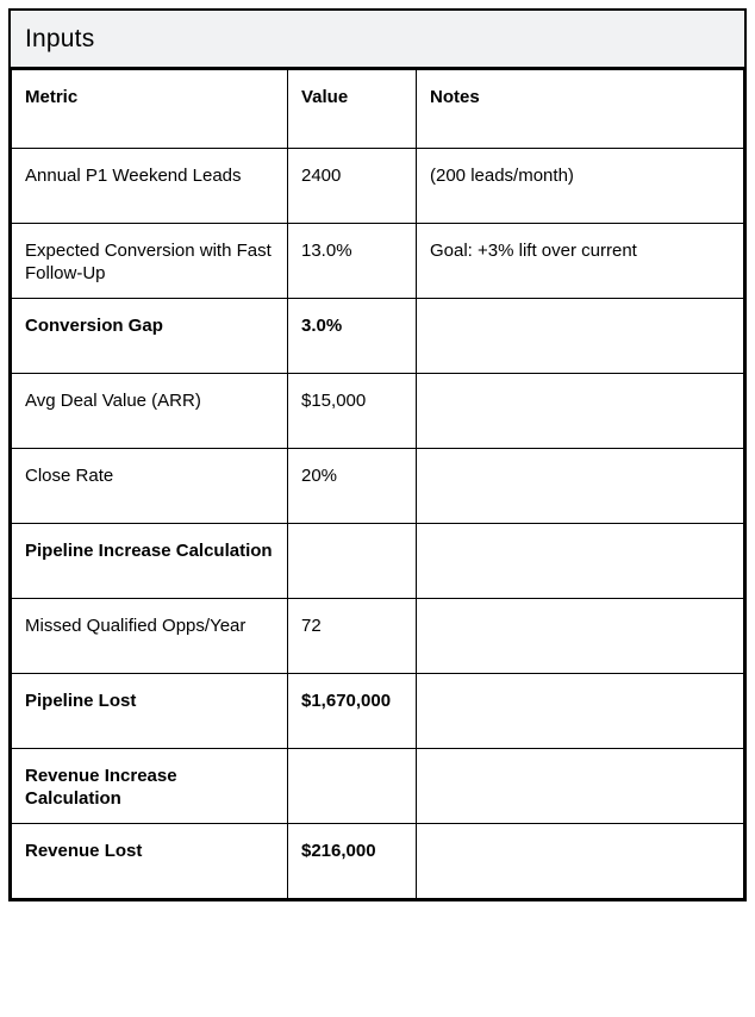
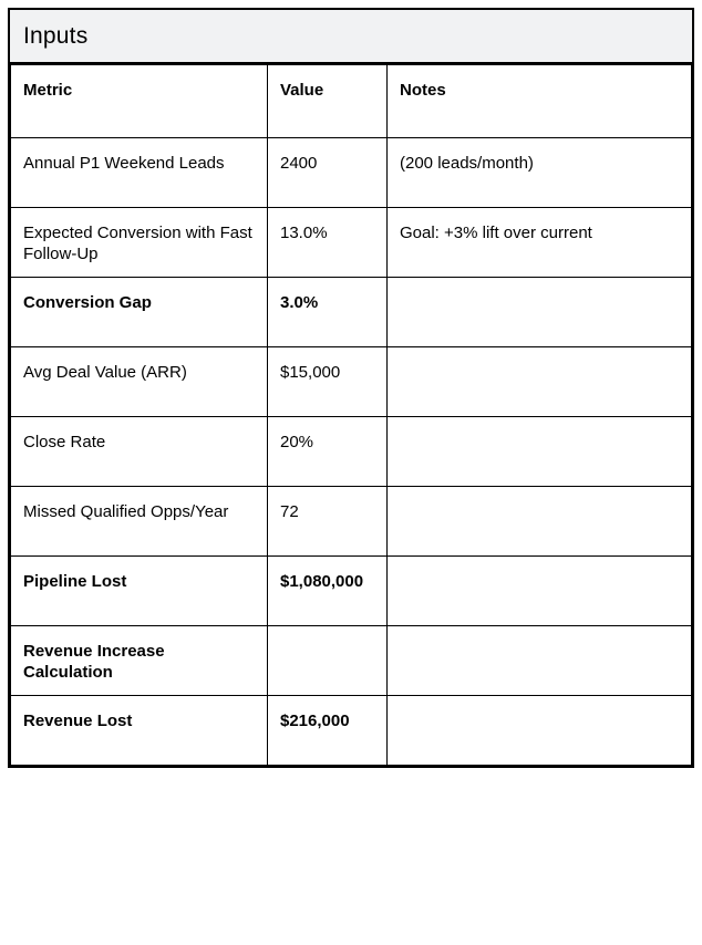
  Inputs
  Metric	Value	Notes
  Annual P1 Weekend Leads	2400	(200 leads/month)
  Expected Conversion with Fast Follow-Up	13.0%	Goal: +3% lift over current
  Conversion Gap	3.0%
  Avg Deal Value (ARR)	$15,000
  Close Rate	20%
- Pipeline Increase Calculation
  Missed Qualified Opps/Year	72
- Pipeline Lost	$1,670,000
+ Pipeline Lost	$1,080,000
  Revenue Increase Calculation
  Revenue Lost	$216,000
